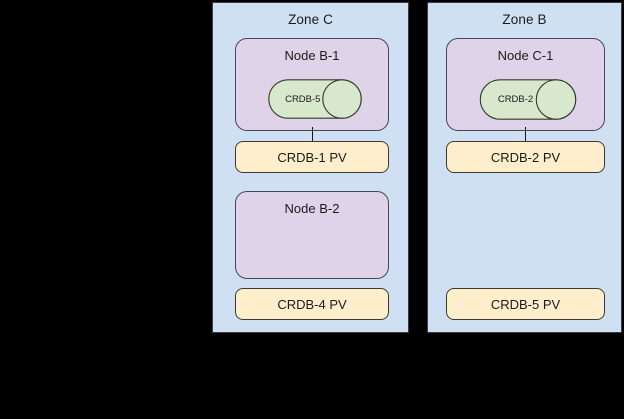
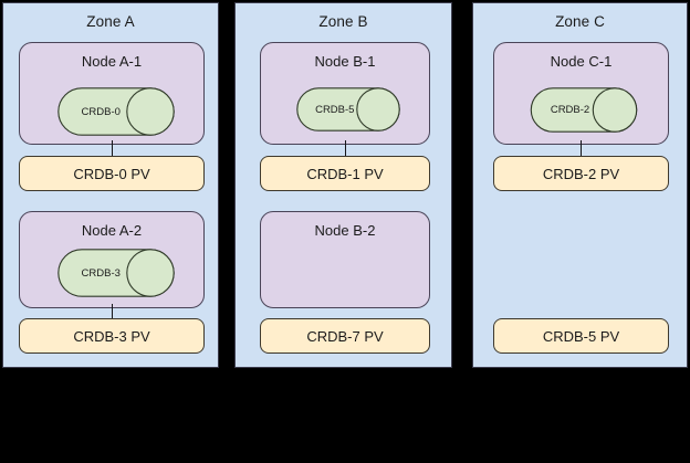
+ Zone A
+ Node A-1
+ CRDB-0
+ CRDB-0 PV
+ Node A-2
+ CRDB-3
+ CRDB-3 PV
- Zone C
+ Zone B
  Node B-1
  CRDB-5
  CRDB-1 PV
  Node B-2
- CRDB-4 PV
+ CRDB-7 PV
- Zone B
+ Zone C
  Node C-1
  CRDB-2
  CRDB-2 PV
  CRDB-5 PV
